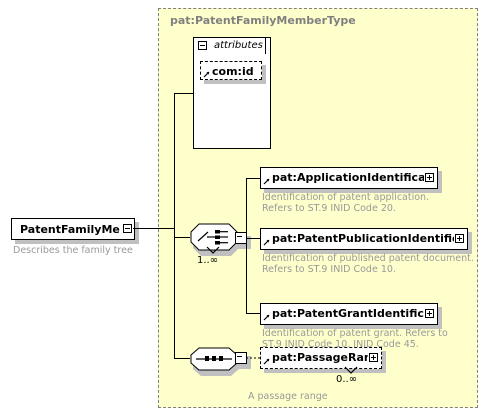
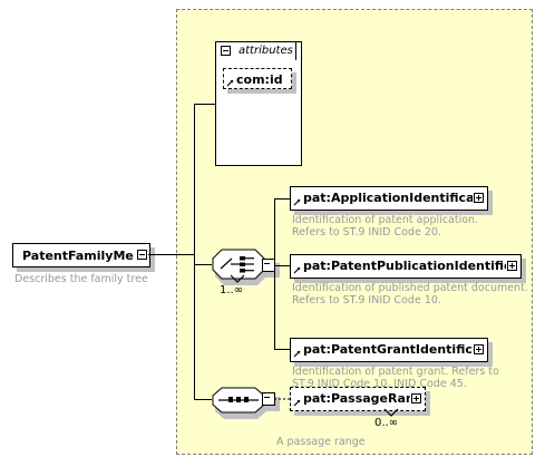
- pat:PatentFamilyMemberType
  PatentFamilyMe
  Describes the family tree
  attributes
  com:id
  1..∞
  pat:ApplicationIdentifica
  Identification of patent application.
  Refers to ST.9 INID Code 20.
  pat:PatentPublicationIdentifi
  Identification of published patent document.
  Refers to ST.9 INID Code 10.
  pat:PatentGrantIdentific
  Identification of patent grant. Refers to
  ST.9 INID Code 10, INID Code 45.
  pat:PassageRan
  0..∞
  A passage range
